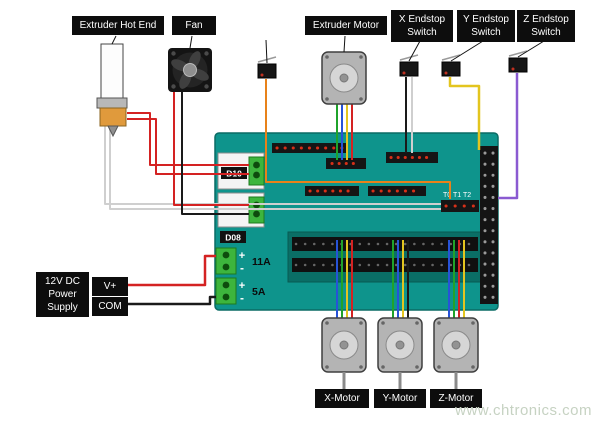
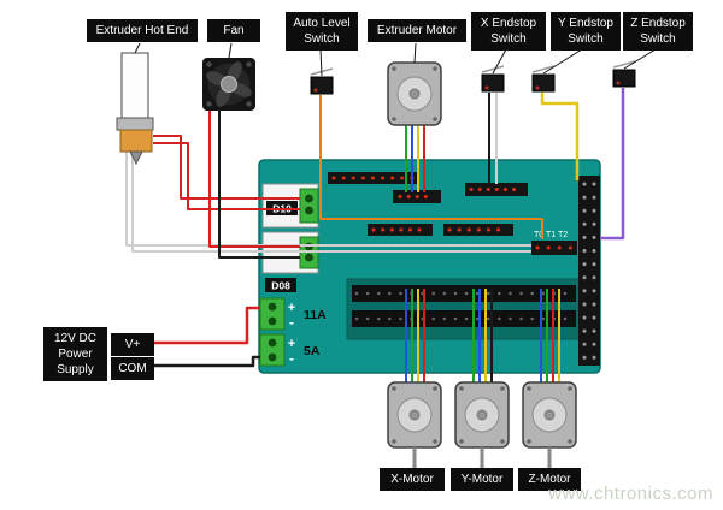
  D08
  +
  -
  +
  -
  11A
  5A
  Extruder Hot End
  Fan
+ Auto Level Switch
  Extruder Motor
  X Endstop Switch
  Y Endstop Switch
  Z Endstop Switch
  12V DC Power Supply
  V+
  COM
  X-Motor
  Y-Motor
  Z-Motor
  www.chtronics.com
